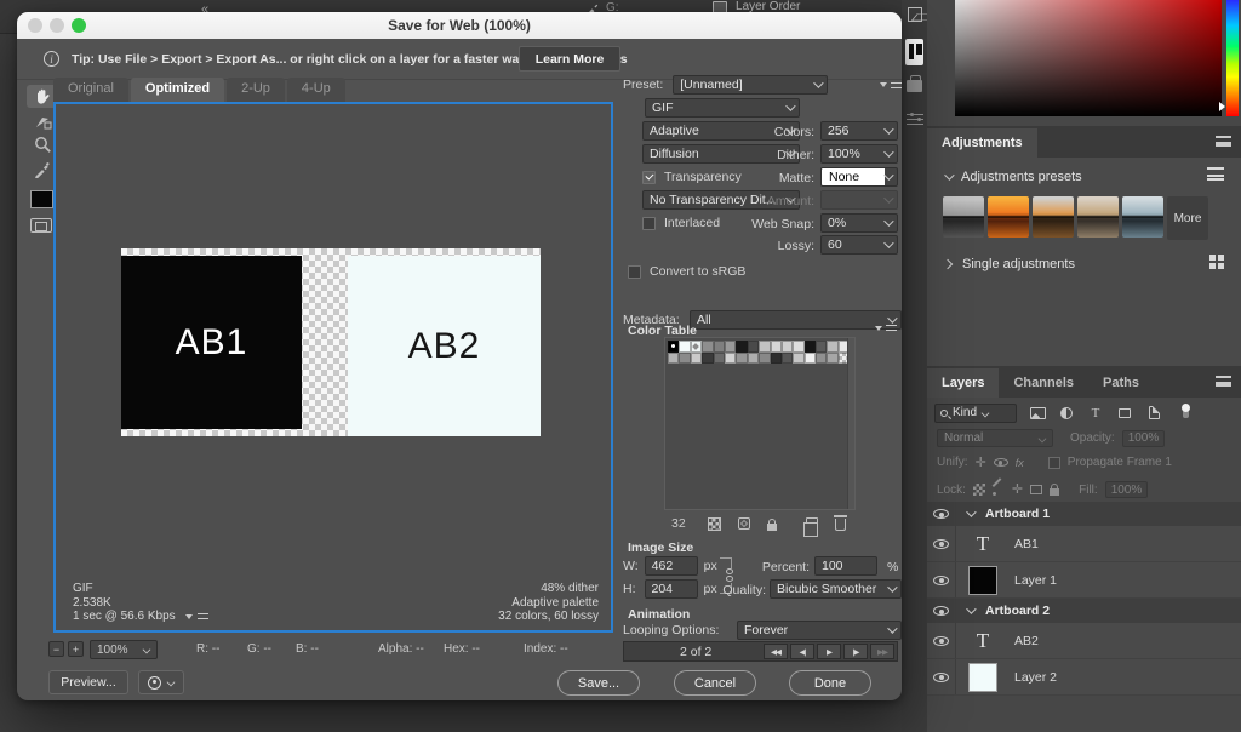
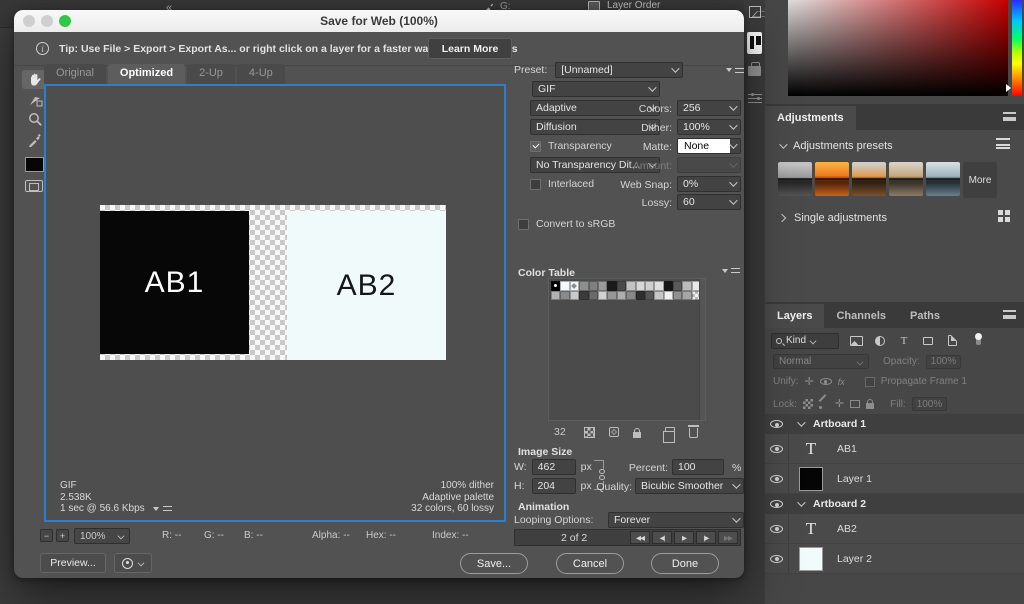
  «
  G:
  Layer Order
  Adjustments
  Adjustments presets
  More
  Single adjustments
  Layers
  Channels
  Paths
  Kind
  T
  Normal
  Opacity:
  100%
  Unify:
  ✛
  fx
  Propagate Frame 1
  Lock:
  ✛
  Fill:
  100%
  Artboard 1
  T
  AB1
  Layer 1
  Artboard 2
  T
  AB2
  Layer 2
  Save for Web (100%)
  i
  Tip: Use File > Export > Export As... or right click on a layer for a faster was
  Learn More
  Original
  Optimized
  2-Up
  4-Up
  AB1
  AB2
  GIF
  2.538K
  1 sec @ 56.6 Kbps
- 48% dither
+ 100% dither
  Adaptive palette
  32 colors, 60 lossy
  −
  +
  100%
  R: --
  G: --
  B: --
  Alpha: --
  Hex: --
  Index: --
  Preview...
  Save...
  Cancel
  Done
  Preset:
  [Unnamed]
  GIF
  Adaptive
  Colors:
  256
  Diffusion
  Dither:
  100%
  Transparency
  Matte:
  None
  No Transparency Dit...
  Amount:
  Interlaced
  Web Snap:
  0%
  Lossy:
  60
  Convert to sRGB
- Metadata:
- All
  Color Table
  32
  Image Size
  W:
  462
  px
  H:
  204
  px
  Percent:
  100
  %
  Quality:
  Bicubic Smoother
  Animation
  Looping Options:
  Forever
  2 of 2
